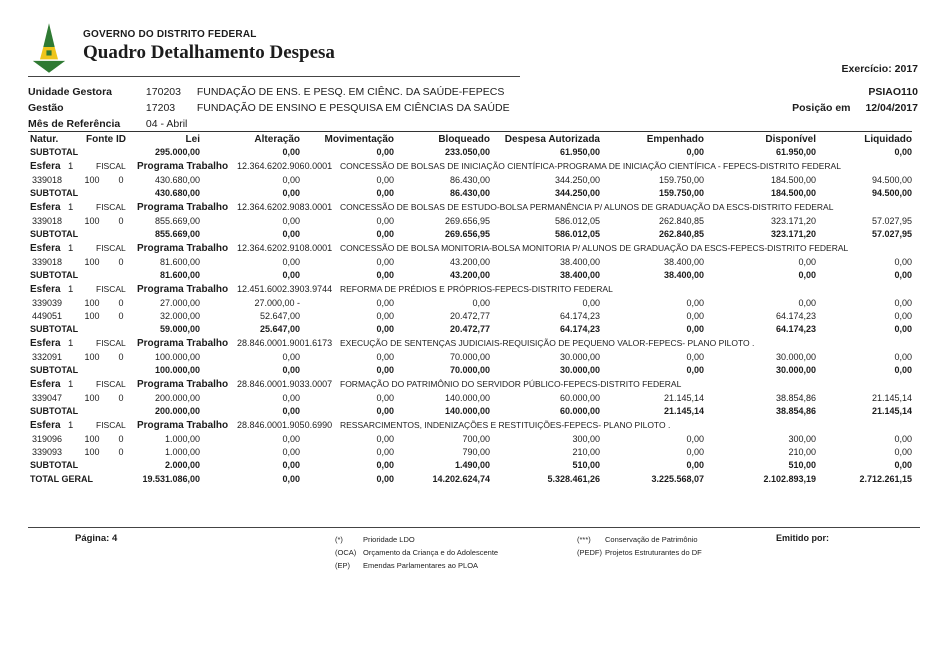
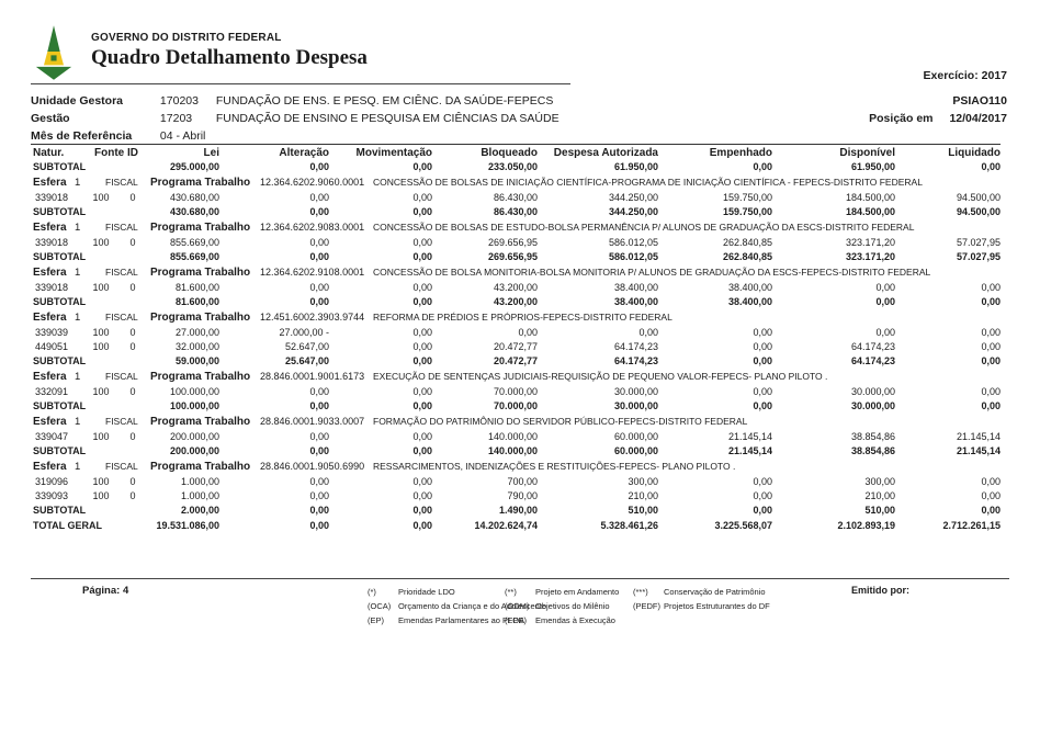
  GOVERNO DO DISTRITO FEDERAL
  Quadro Detalhamento Despesa
  Exercício: 2017
  PSIAO110
  Posição em 12/04/2017
  Unidade Gestora 170203 FUNDAÇÃO DE ENS. E PESQ. EM CIÊNC. DA SAÚDE-FEPECS
  Gestão 17203 FUNDAÇÃO DE ENSINO E PESQUISA EM CIÊNCIAS DA SAÚDE
  Mês de Referência 04 - Abril
  Natur.	Fonte ID	Lei	Alteração	Movimentação	Bloqueado	Despesa Autorizada	Empenhado	Disponível	Liquidado
  SUBTOTAL	295.000,00	0,00	0,00	233.050,00	61.950,00	0,00	61.950,00	0,00
  Esfera 1 FISCAL Programa Trabalho 12.364.6202.9060.0001 CONCESSÃO DE BOLSAS DE INICIAÇÃO CIENTÍFICA-PROGRAMA DE INICIAÇÃO CIENTÍFICA - FEPECS-DISTRITO FEDERAL
  339018	100	0	430.680,00	0,00	0,00	86.430,00	344.250,00	159.750,00	184.500,00	94.500,00
  SUBTOTAL	430.680,00	0,00	0,00	86.430,00	344.250,00	159.750,00	184.500,00	94.500,00
  Esfera 1 FISCAL Programa Trabalho 12.364.6202.9083.0001 CONCESSÃO DE BOLSAS DE ESTUDO-BOLSA PERMANÊNCIA P/ ALUNOS DE GRADUAÇÃO DA ESCS-DISTRITO FEDERAL
  339018	100	0	855.669,00	0,00	0,00	269.656,95	586.012,05	262.840,85	323.171,20	57.027,95
  SUBTOTAL	855.669,00	0,00	0,00	269.656,95	586.012,05	262.840,85	323.171,20	57.027,95
  Esfera 1 FISCAL Programa Trabalho 12.364.6202.9108.0001 CONCESSÃO DE BOLSA MONITORIA-BOLSA MONITORIA P/ ALUNOS DE GRADUAÇÃO DA ESCS-FEPECS-DISTRITO FEDERAL
  339018	100	0	81.600,00	0,00	0,00	43.200,00	38.400,00	38.400,00	0,00	0,00
  SUBTOTAL	81.600,00	0,00	0,00	43.200,00	38.400,00	38.400,00	0,00	0,00
  Esfera 1 FISCAL Programa Trabalho 12.451.6002.3903.9744 REFORMA DE PRÉDIOS E PRÓPRIOS-FEPECS-DISTRITO FEDERAL
  339039	100	0	27.000,00	27.000,00 -	0,00	0,00	0,00	0,00	0,00	0,00
  449051	100	0	32.000,00	52.647,00	0,00	20.472,77	64.174,23	0,00	64.174,23	0,00
  SUBTOTAL	59.000,00	25.647,00	0,00	20.472,77	64.174,23	0,00	64.174,23	0,00
  Esfera 1 FISCAL Programa Trabalho 28.846.0001.9001.6173 EXECUÇÃO DE SENTENÇAS JUDICIAIS-REQUISIÇÃO DE PEQUENO VALOR-FEPECS- PLANO PILOTO .
  332091	100	0	100.000,00	0,00	0,00	70.000,00	30.000,00	0,00	30.000,00	0,00
  SUBTOTAL	100.000,00	0,00	0,00	70.000,00	30.000,00	0,00	30.000,00	0,00
  Esfera 1 FISCAL Programa Trabalho 28.846.0001.9033.0007 FORMAÇÃO DO PATRIMÔNIO DO SERVIDOR PÚBLICO-FEPECS-DISTRITO FEDERAL
  339047	100	0	200.000,00	0,00	0,00	140.000,00	60.000,00	21.145,14	38.854,86	21.145,14
  SUBTOTAL	200.000,00	0,00	0,00	140.000,00	60.000,00	21.145,14	38.854,86	21.145,14
  Esfera 1 FISCAL Programa Trabalho 28.846.0001.9050.6990 RESSARCIMENTOS, INDENIZAÇÕES E RESTITUIÇÕES-FEPECS- PLANO PILOTO .
  319096	100	0	1.000,00	0,00	0,00	700,00	300,00	0,00	300,00	0,00
  339093	100	0	1.000,00	0,00	0,00	790,00	210,00	0,00	210,00	0,00
  SUBTOTAL	2.000,00	0,00	0,00	1.490,00	510,00	0,00	510,00	0,00
  TOTAL GERAL	19.531.086,00	0,00	0,00	14.202.624,74	5.328.461,26	3.225.568,07	2.102.893,19	2.712.261,15
  Página: 4
  (*) Prioridade LDO
  (OCA) Orçamento da Criança e do Adolescente
  (EP) Emendas Parlamentares ao PLOA
+ (**) Projeto em Andamento
+ (ODM) Objetivos do Milênio
+ (EPE) Emendas à Execução
  (***) Conservação de Patrimônio
  (PEDF) Projetos Estruturantes do DF
  Emitido por:
